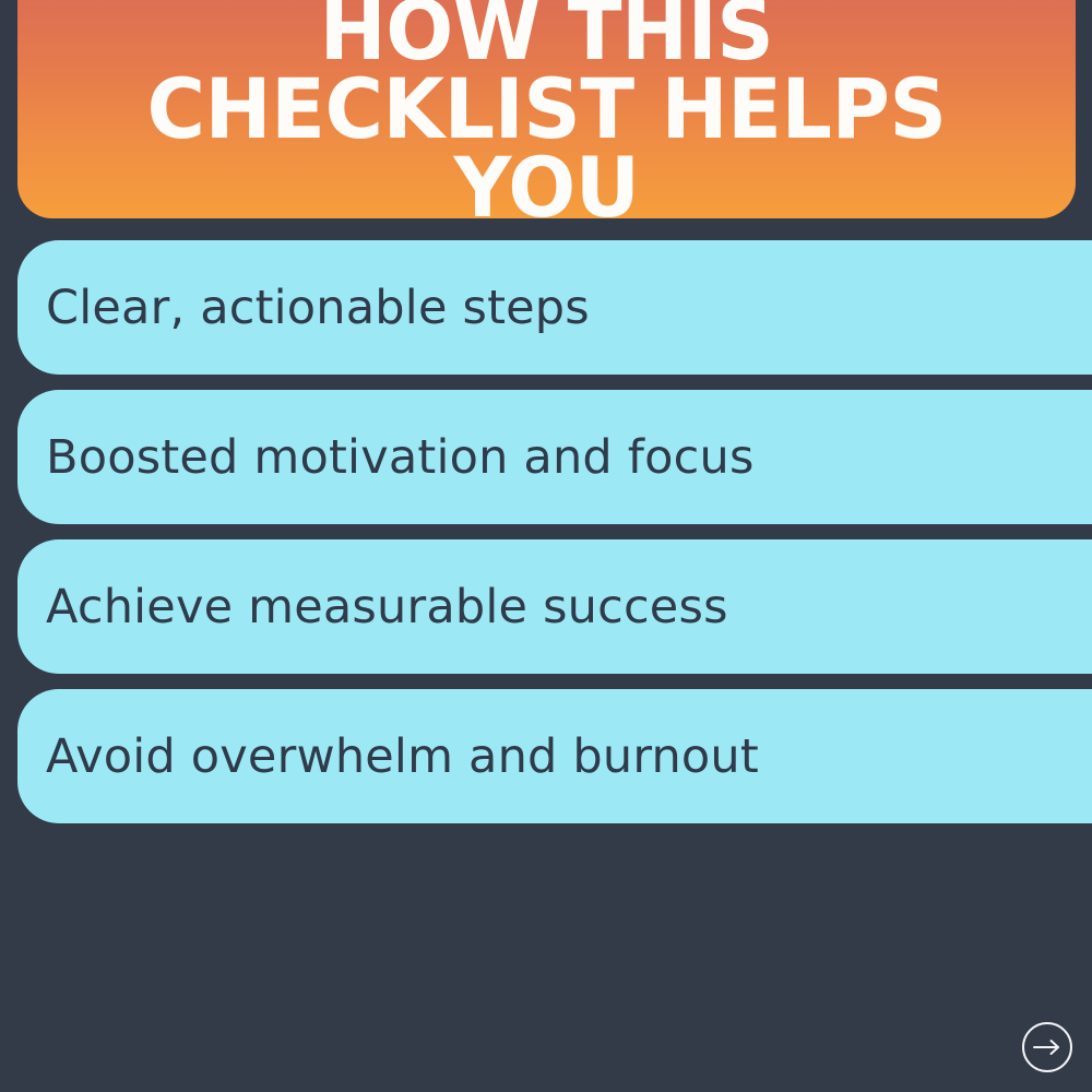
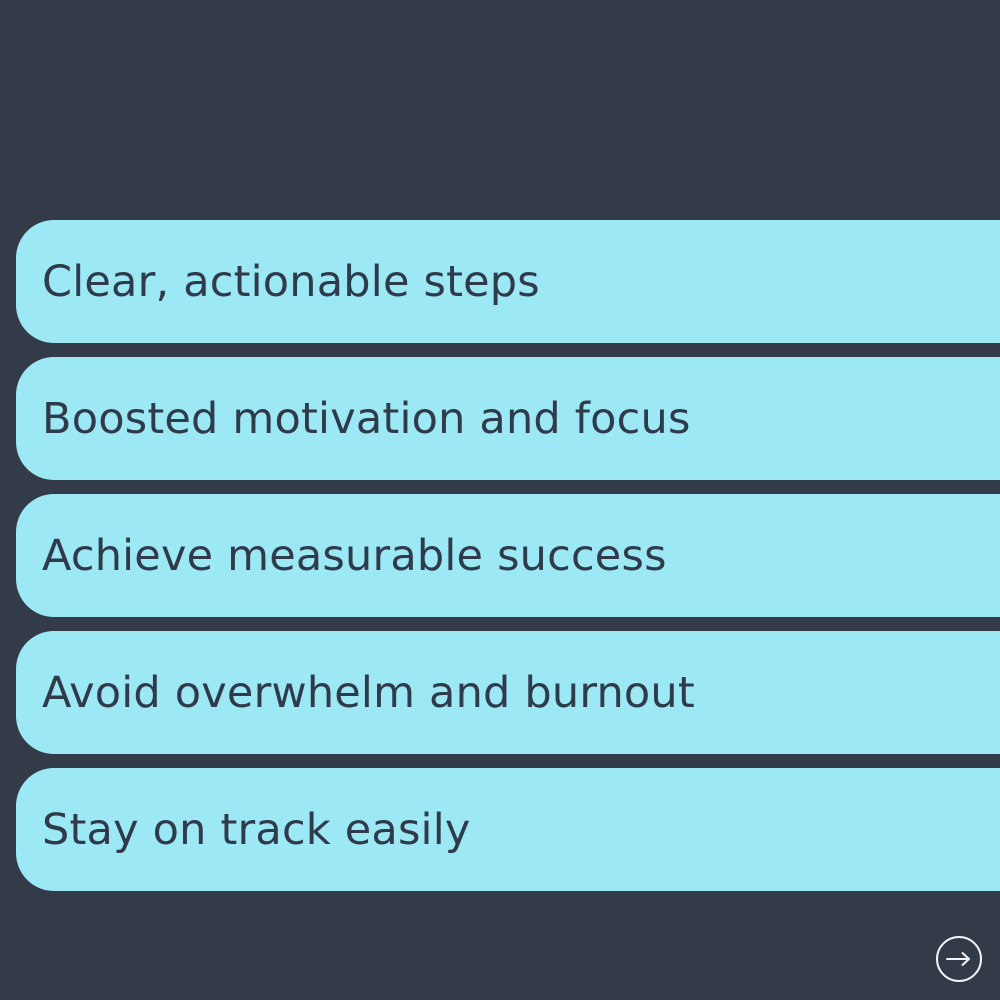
- HOW THIS CHECKLIST HELPS YOU
  Clear, actionable steps
  Boosted motivation and focus
  Achieve measurable success
  Avoid overwhelm and burnout
+ Stay on track easily
